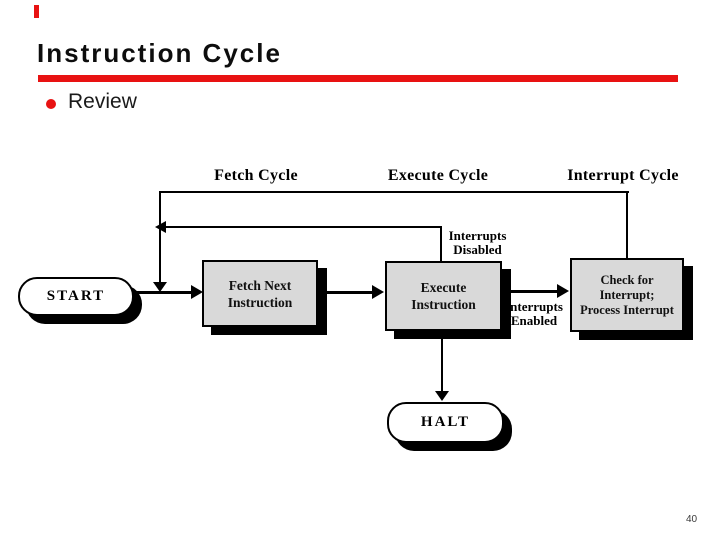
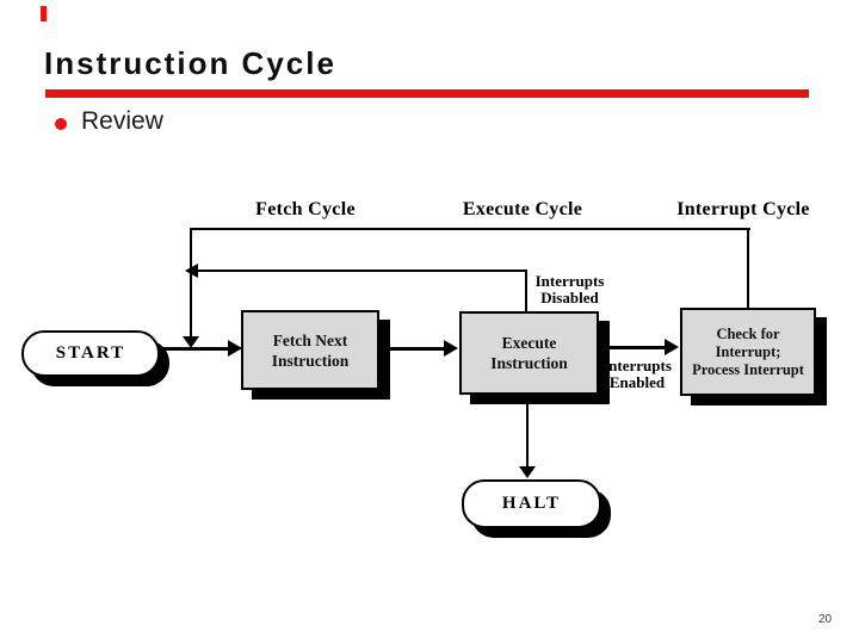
  Instruction Cycle
  Review
  Fetch Cycle
  Execute Cycle
  Interrupt Cycle
  Interrupts
  Disabled
  Interrupts
  Enabled
  START
  HALT
  Fetch Next
  Instruction
  Execute
  Instruction
  Check for
  Interrupt;
  Process Interrupt
- 40
+ 20
